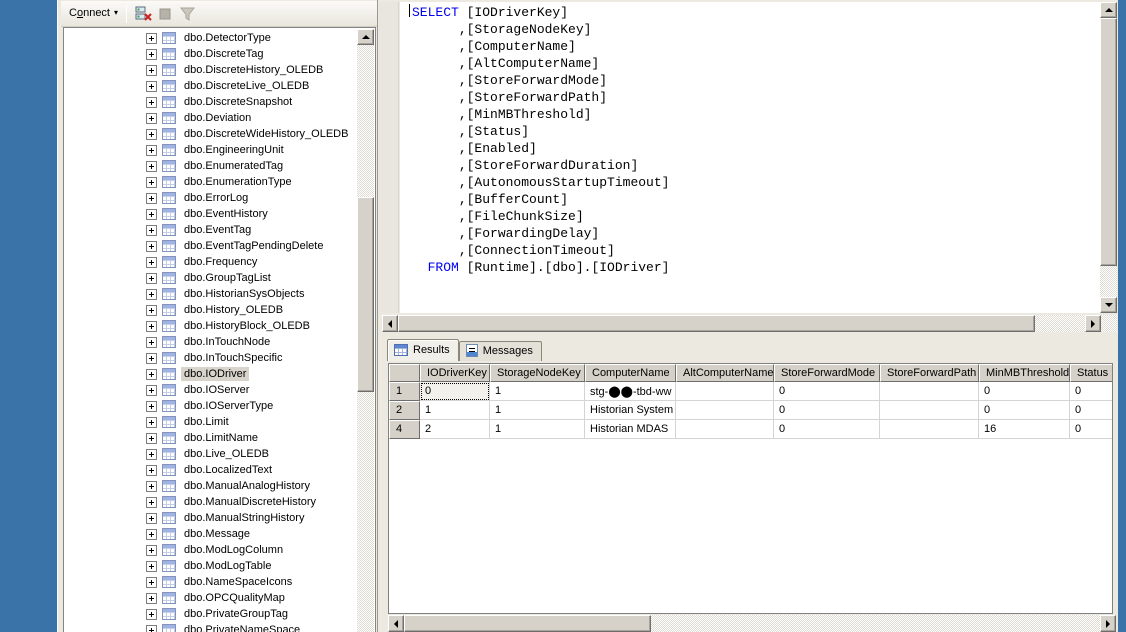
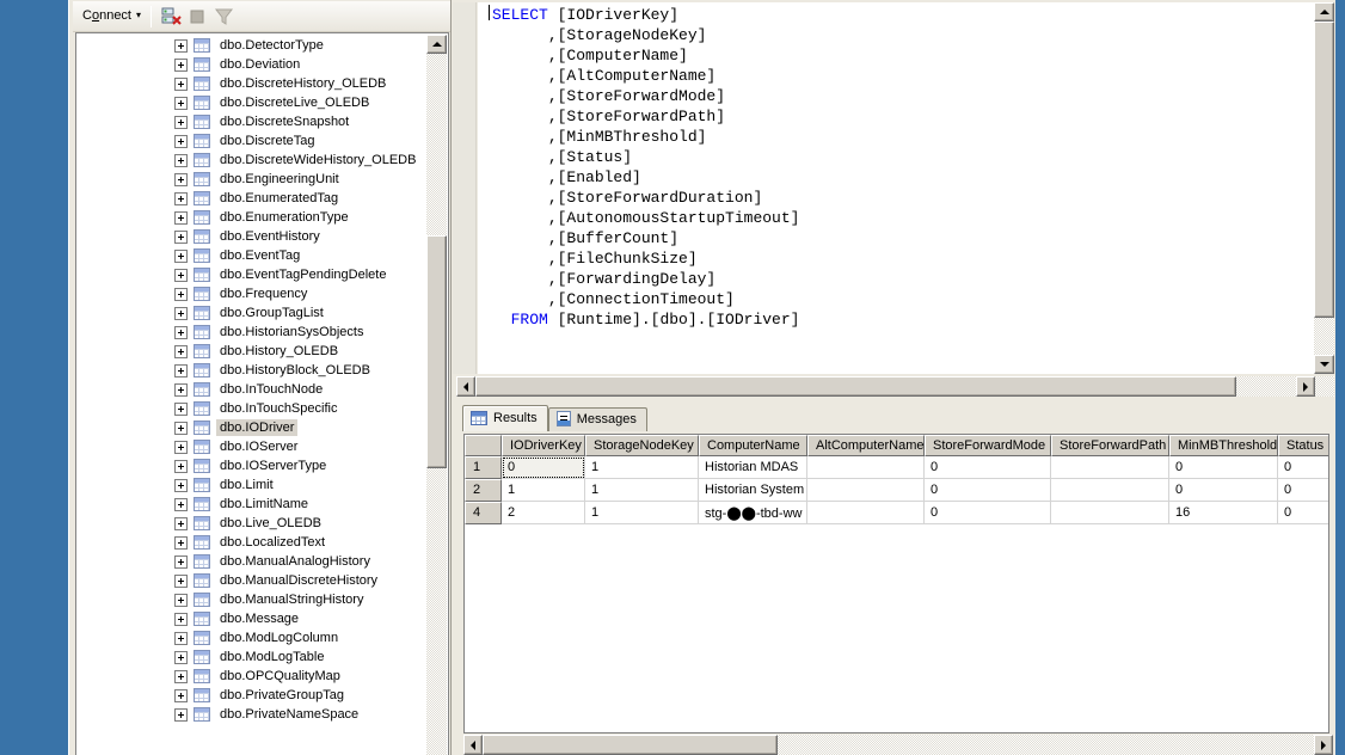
  Connect
  ▾
  dbo.DetectorType
- dbo.DiscreteTag
+ dbo.Deviation
  dbo.DiscreteHistory_OLEDB
  dbo.DiscreteLive_OLEDB
  dbo.DiscreteSnapshot
- dbo.Deviation
+ dbo.DiscreteTag
  dbo.DiscreteWideHistory_OLEDB
  dbo.EngineeringUnit
  dbo.EnumeratedTag
  dbo.EnumerationType
- dbo.ErrorLog
  dbo.EventHistory
  dbo.EventTag
  dbo.EventTagPendingDelete
  dbo.Frequency
  dbo.GroupTagList
  dbo.HistorianSysObjects
  dbo.History_OLEDB
  dbo.HistoryBlock_OLEDB
  dbo.InTouchNode
  dbo.InTouchSpecific
  dbo.IODriver
  dbo.IOServer
  dbo.IOServerType
  dbo.Limit
  dbo.LimitName
  dbo.Live_OLEDB
  dbo.LocalizedText
  dbo.ManualAnalogHistory
  dbo.ManualDiscreteHistory
  dbo.ManualStringHistory
  dbo.Message
  dbo.ModLogColumn
  dbo.ModLogTable
- dbo.NameSpaceIcons
  dbo.OPCQualityMap
  dbo.PrivateGroupTag
  dbo.PrivateNameSpace
  SELECT [IODriverKey]
  ,[StorageNodeKey]
  ,[ComputerName]
  ,[AltComputerName]
  ,[StoreForwardMode]
  ,[StoreForwardPath]
  ,[MinMBThreshold]
  ,[Status]
  ,[Enabled]
  ,[StoreForwardDuration]
  ,[AutonomousStartupTimeout]
  ,[BufferCount]
  ,[FileChunkSize]
  ,[ForwardingDelay]
  ,[ConnectionTimeout]
  FROM [Runtime].[dbo].[IODriver]
  Results
  Messages
  IODriverKey
  StorageNodeKey
  ComputerName
  AltComputerName
  StoreForwardMode
  StoreForwardPath
  MinMBThreshold
  Status
  1
  0
  1
- stg-⬤⬤-tbd-ww
+ Historian MDAS
  0
  0
  0
  2
  1
  1
  Historian System
  0
  0
  0
  4
  2
  1
- Historian MDAS
+ stg-⬤⬤-tbd-ww
  0
  16
  0
